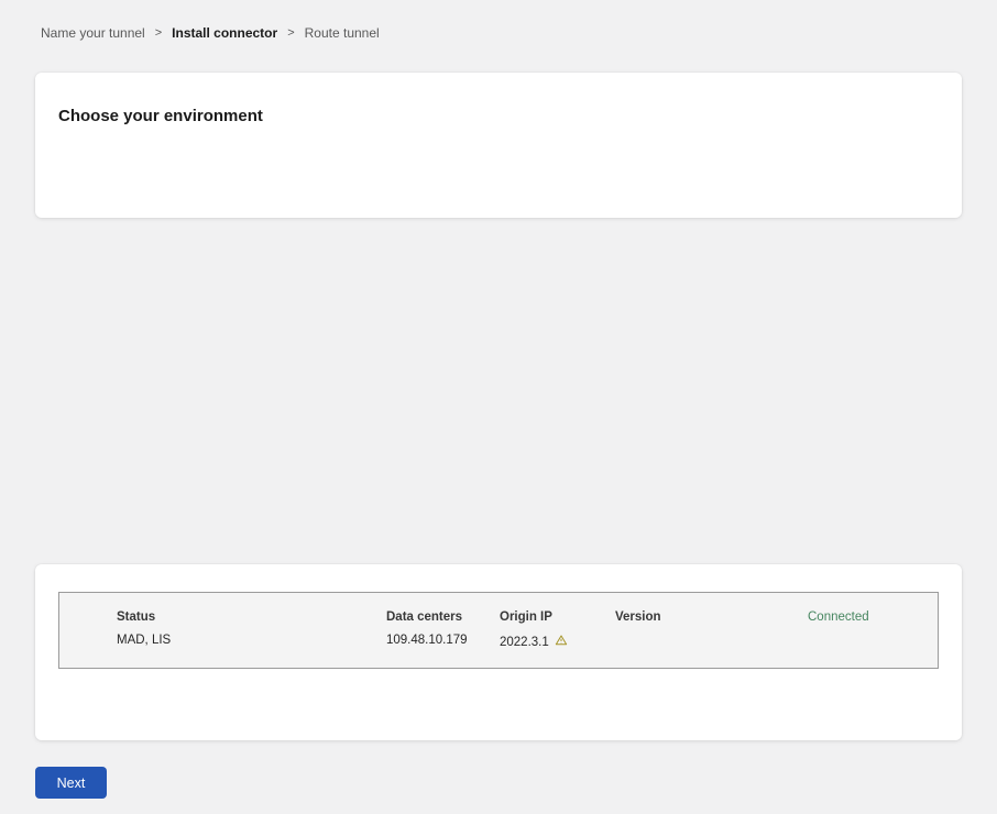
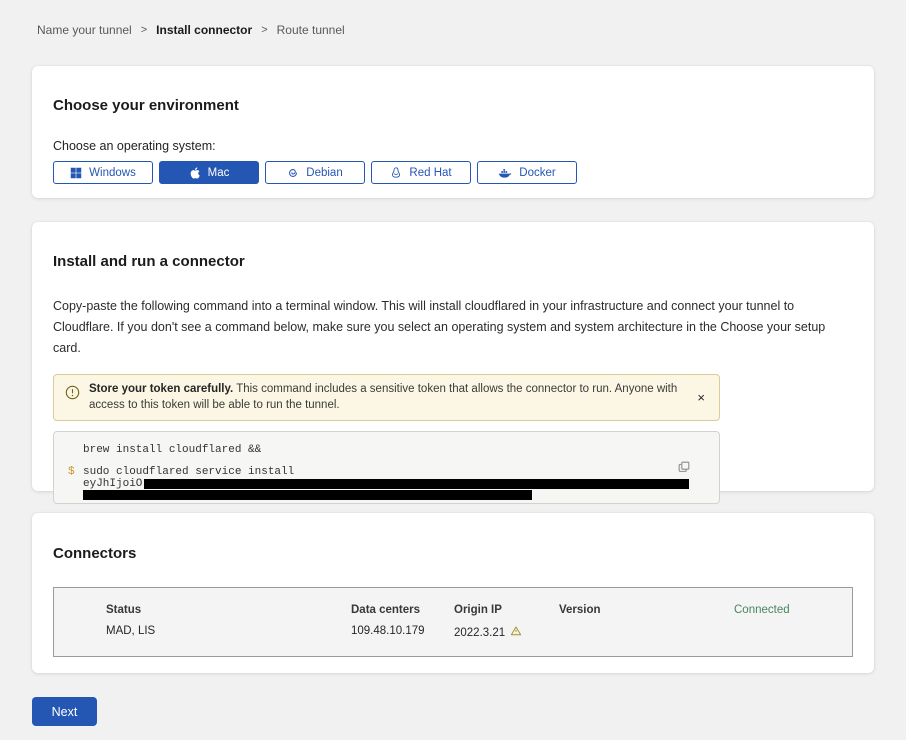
  Name your tunnel
  >
  Install connector
  >
  Route tunnel
  Choose your environment
+ Choose an operating system:
+ Windows
+ Mac
+ Debian
+ Red Hat
+ Docker
+ Install and run a connector
+ Copy-paste the following command into a terminal window. This will install cloudflared in your infrastructure and connect your tunnel to Cloudflare. If you don't see a command below, make sure you select an operating system and system architecture in the Choose your setup card.
+ Store your token carefully. This command includes a sensitive token that allows the connector to run. Anyone with access to this token will be able to run the tunnel.
+ ×
+ brew install cloudflared &&
+ $
+ sudo cloudflared service install
+ eyJhIjoiO
+ Connectors
  Status
  Data centers
  Origin IP
  Version
  Connected
  MAD, LIS
  109.48.10.179
- 2022.3.1
+ 2022.3.21
  Next
